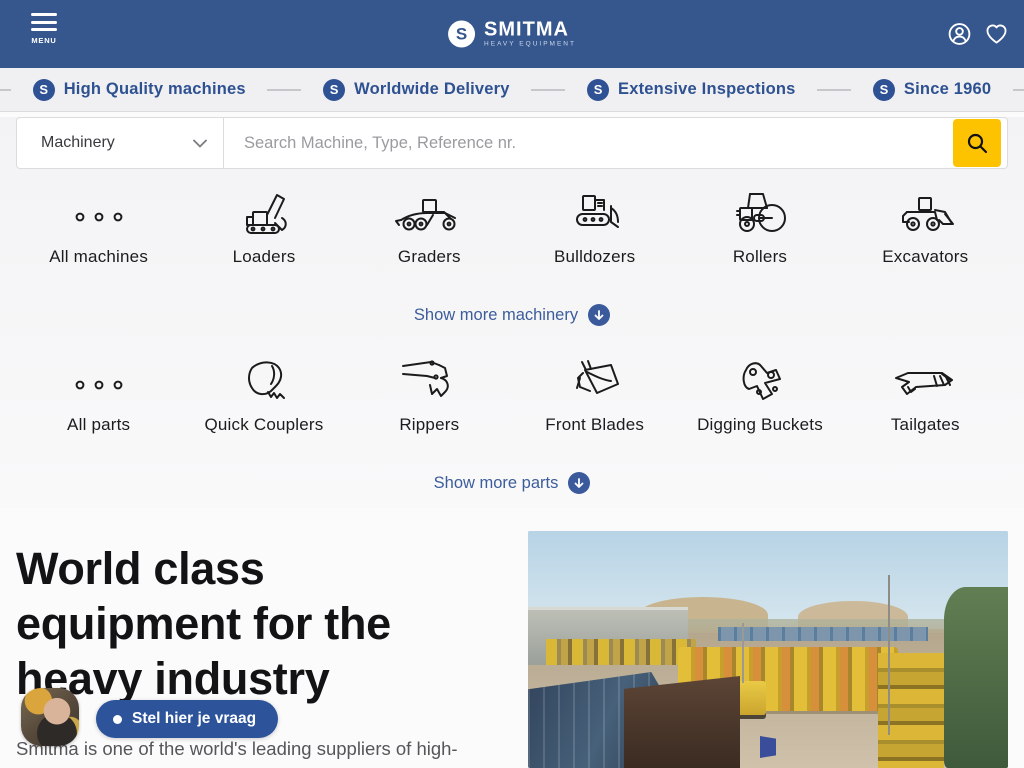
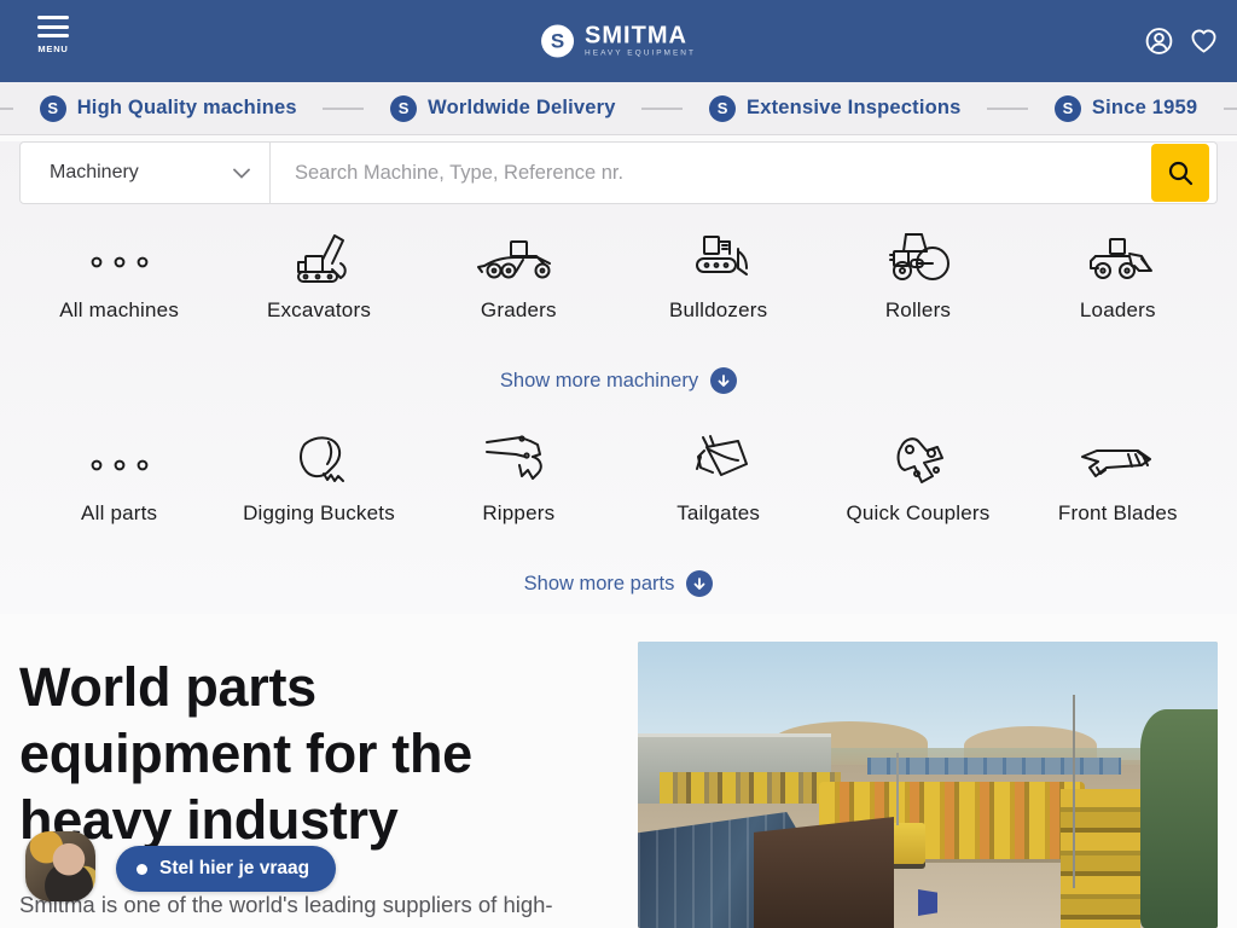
  MENU
  S
  SMITMA
  S
  High Quality machines
  S
  Worldwide Delivery
  S
  Extensive Inspections
  S
- Since 1960
+ Since 1959
  Machinery
  Search Machine, Type, Reference nr.
  All machines
- Loaders
+ Excavators
  Graders
  Bulldozers
  Rollers
- Excavators
+ Loaders
  Show more machinery
  All parts
- Quick Couplers
+ Digging Buckets
  Rippers
- Front Blades
+ Tailgates
- Digging Buckets
+ Quick Couplers
- Tailgates
+ Front Blades
  Show more parts
- World class equipment for the heavy industry
+ World parts equipment for the heavy industry
  Stel hier je vraag
